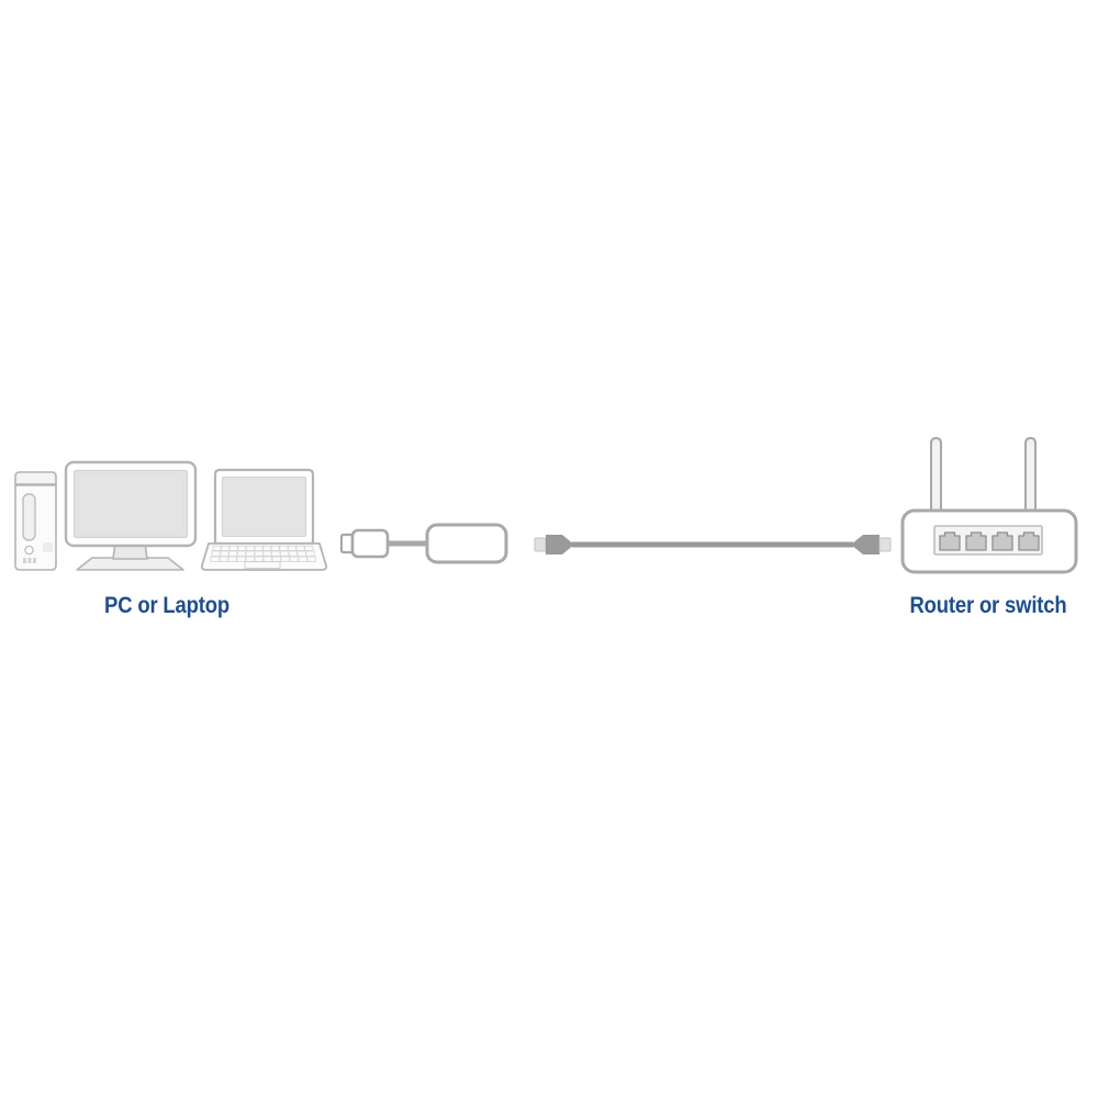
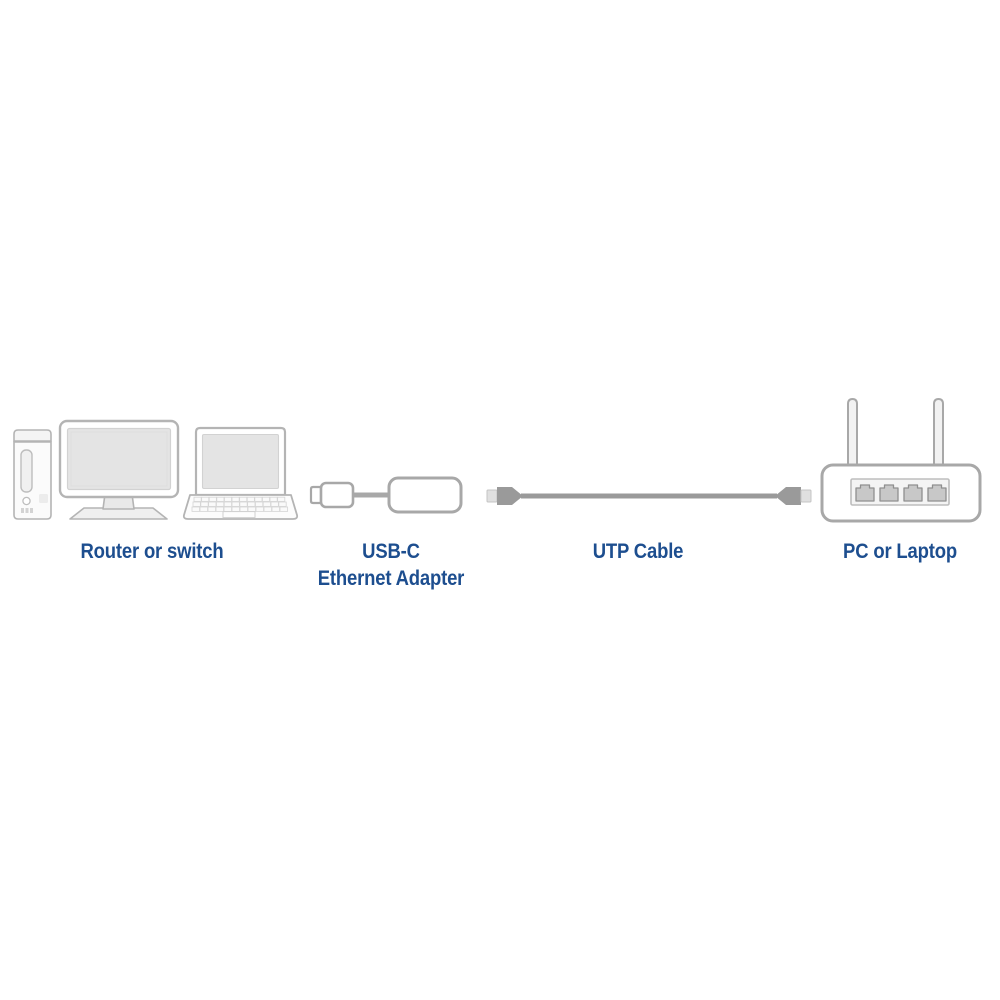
- PC or Laptop
+ Router or switch
+ USB-C
+ Ethernet Adapter
+ UTP Cable
- Router or switch
+ PC or Laptop
